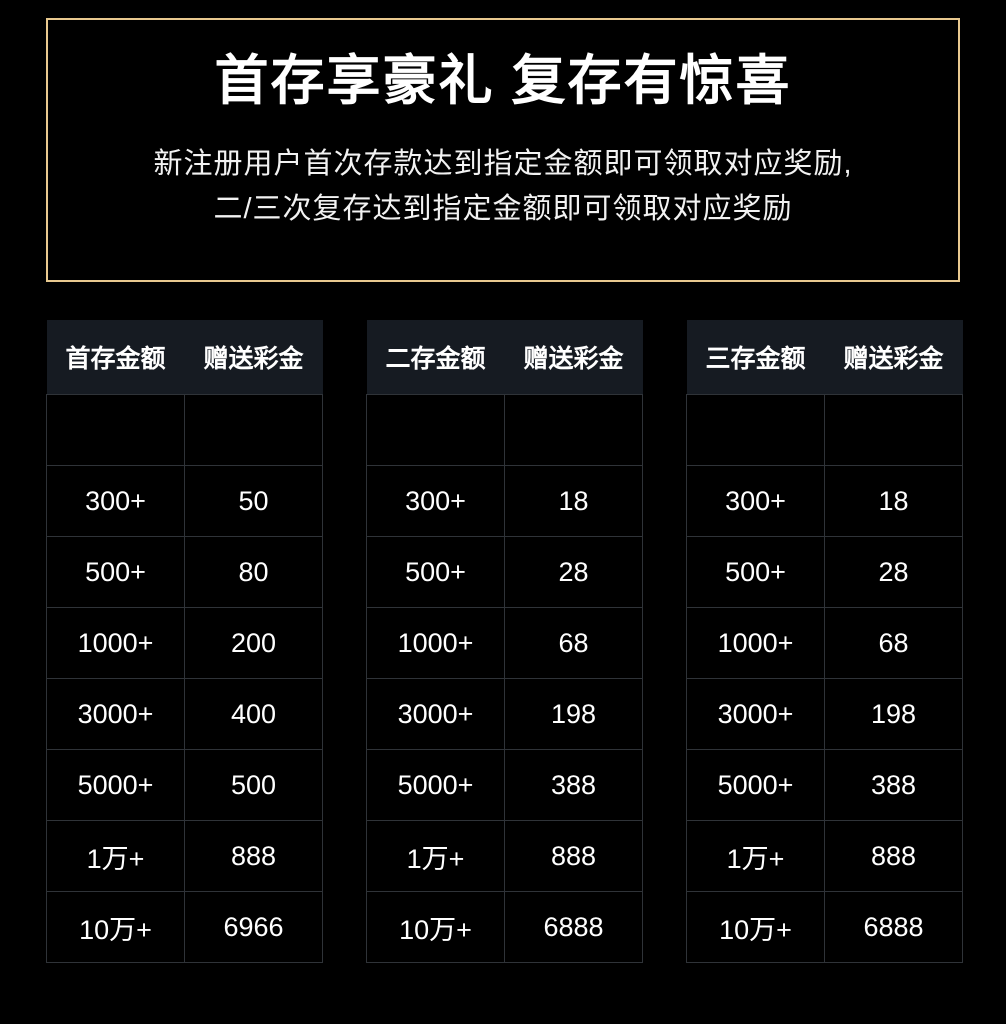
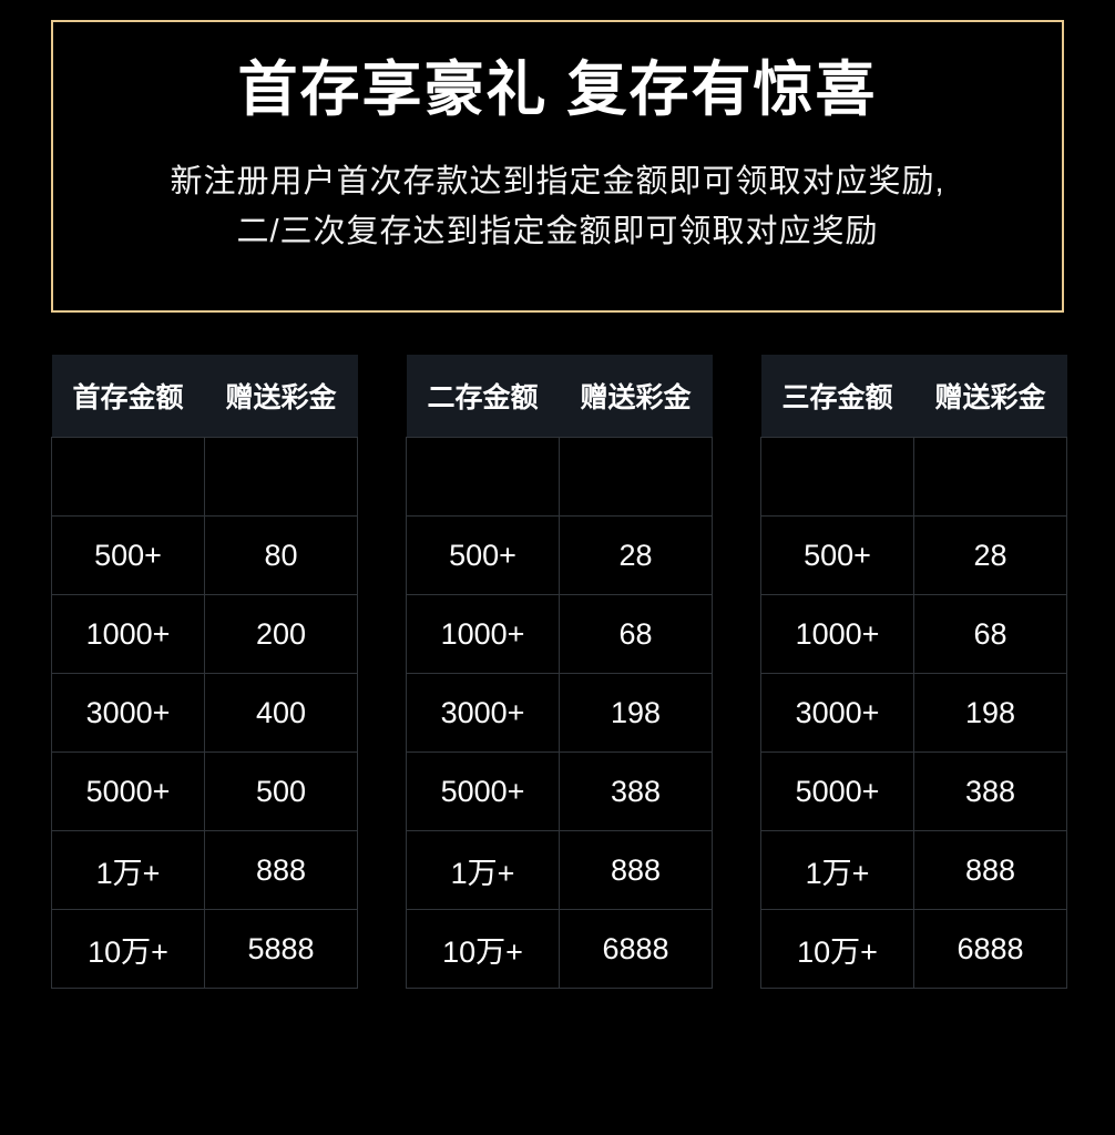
  首存享豪礼 复存有惊喜
  新注册用户首次存款达到指定金额即可领取对应奖励,
  二/三次复存达到指定金额即可领取对应奖励
  首存金额	赠送彩金		二存金额	赠送彩金		三存金额	赠送彩金
- 300+	50		300+	18		300+	18
  500+	80		500+	28		500+	28
  1000+	200		1000+	68		1000+	68
  3000+	400		3000+	198		3000+	198
  5000+	500		5000+	388		5000+	388
  1万+	888		1万+	888		1万+	888
- 10万+	6966		10万+	6888		10万+	6888
+ 10万+	5888		10万+	6888		10万+	6888
